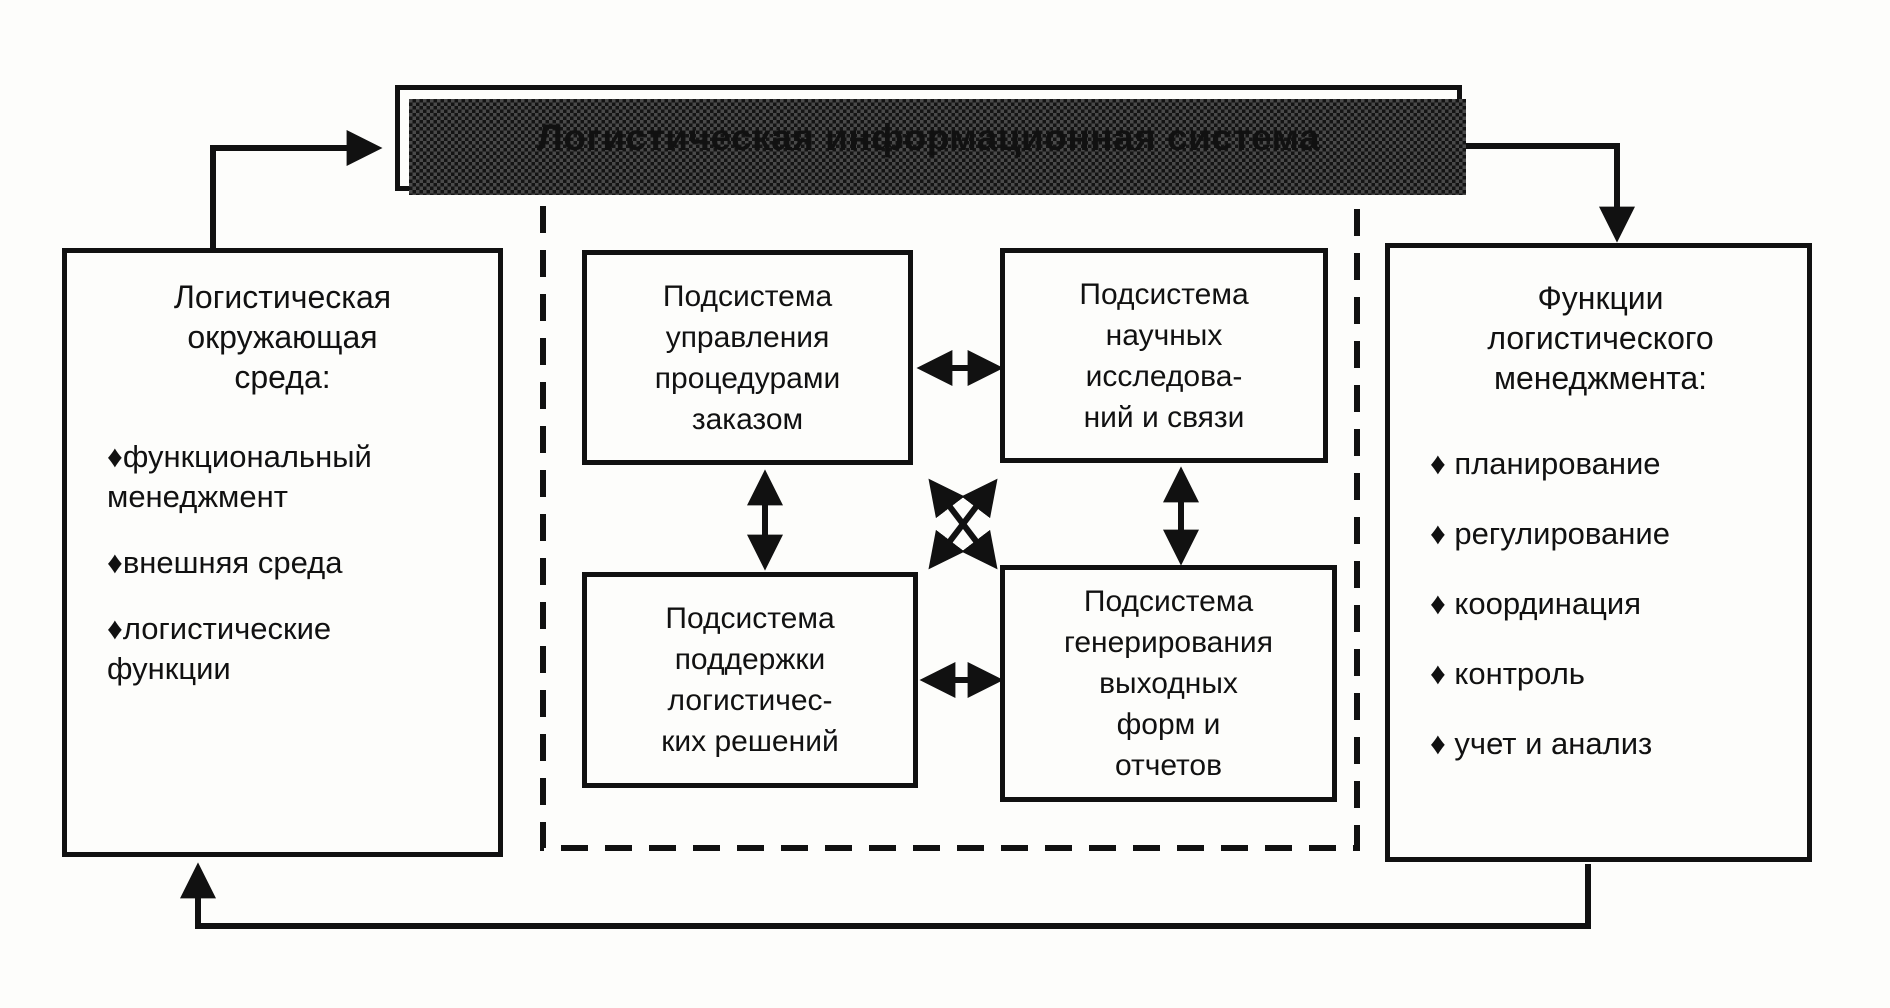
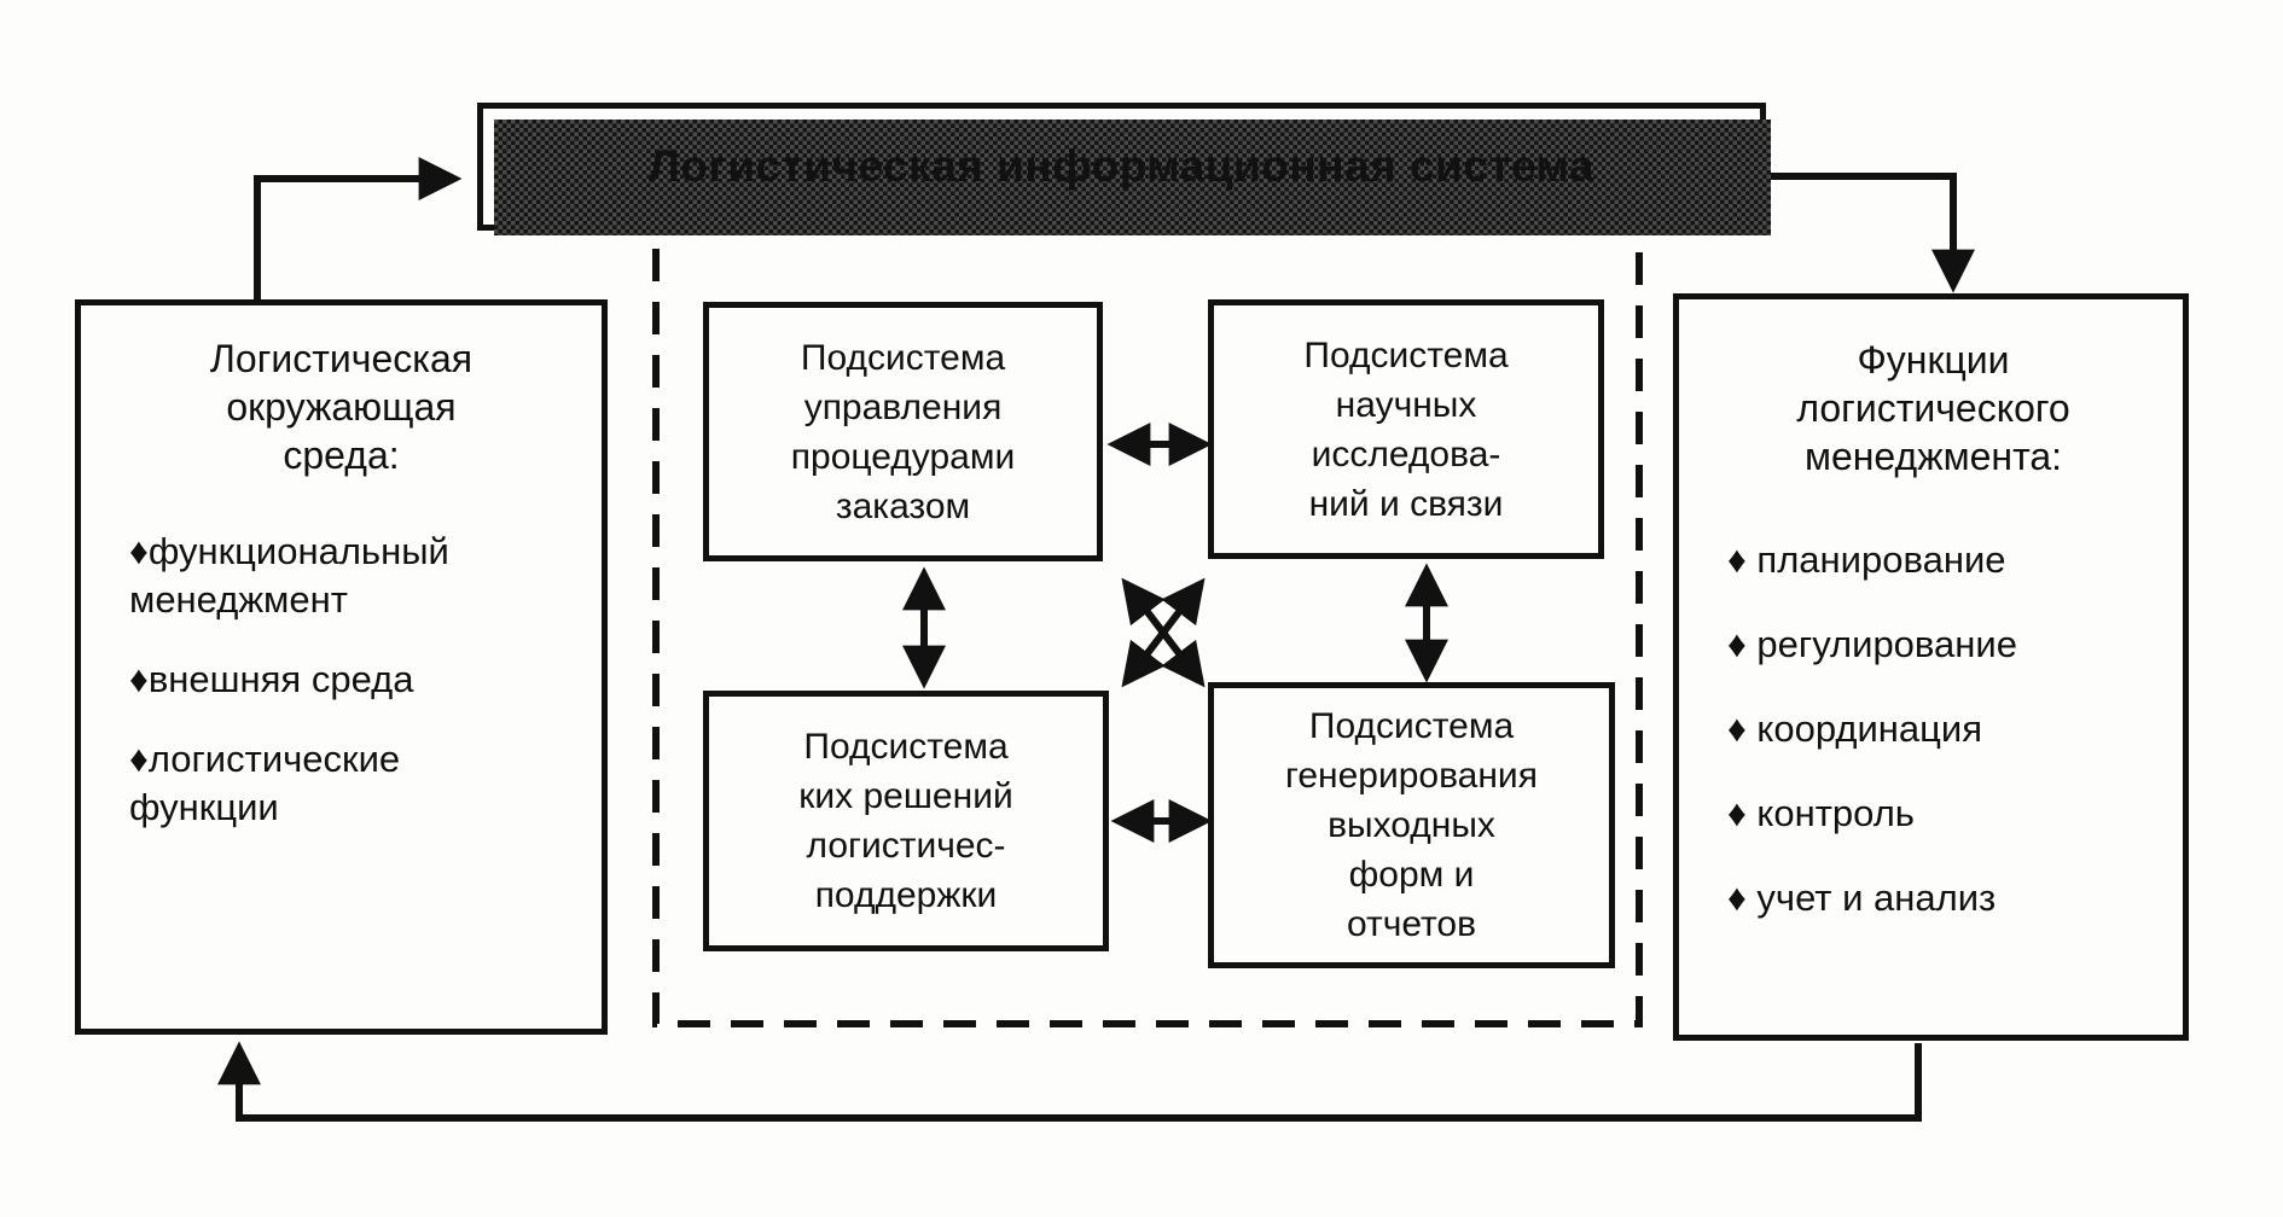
  Логистическая информационная система
  Логистическая окружающая среда:
  ♦функциональный менеджмент
  ♦внешняя среда
  ♦логистические функции
  Подсистема
  управления
  процедурами
  заказом
  Подсистема
  научных
  исследова-
  ний и связи
  Подсистема
- поддержки
+ ких решений
  логистичес-
- ких решений
+ поддержки
  Подсистема
  генерирования
  выходных
  форм и
  отчетов
  Функции логистического менеджмента:
  ♦ планирование
  ♦ регулирование
  ♦ координация
  ♦ контроль
  ♦ учет и анализ
